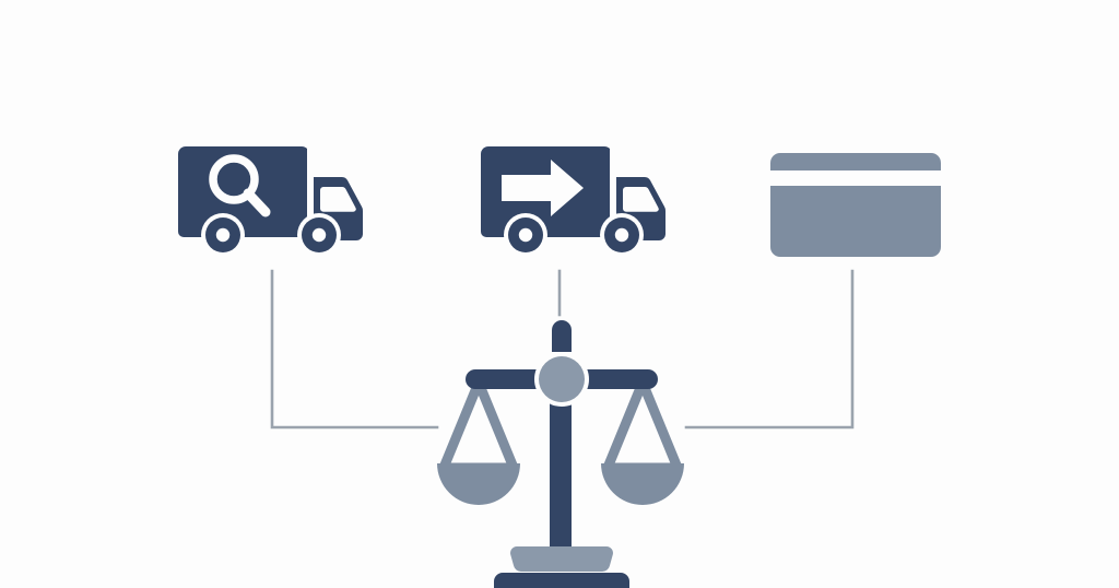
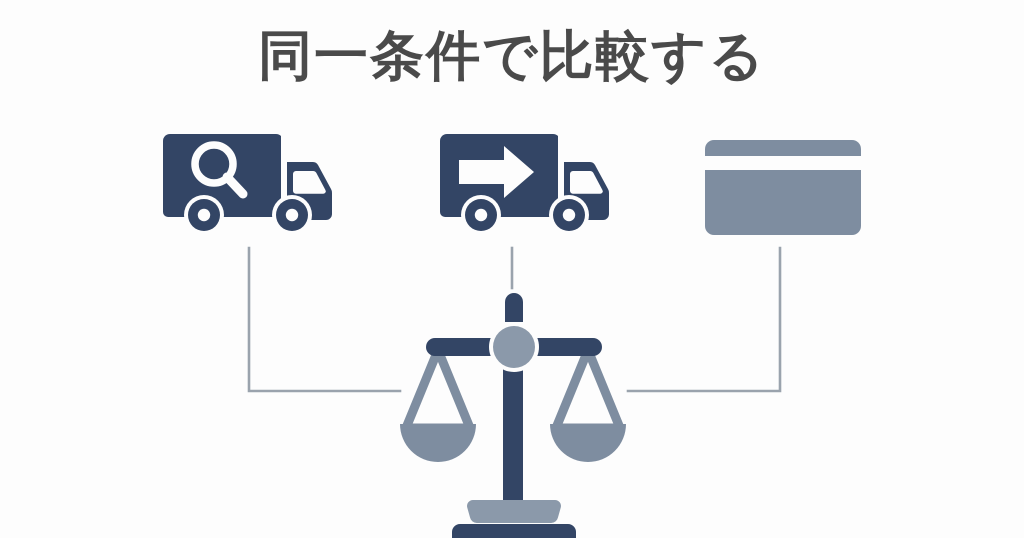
+ 同一条件で比較する
